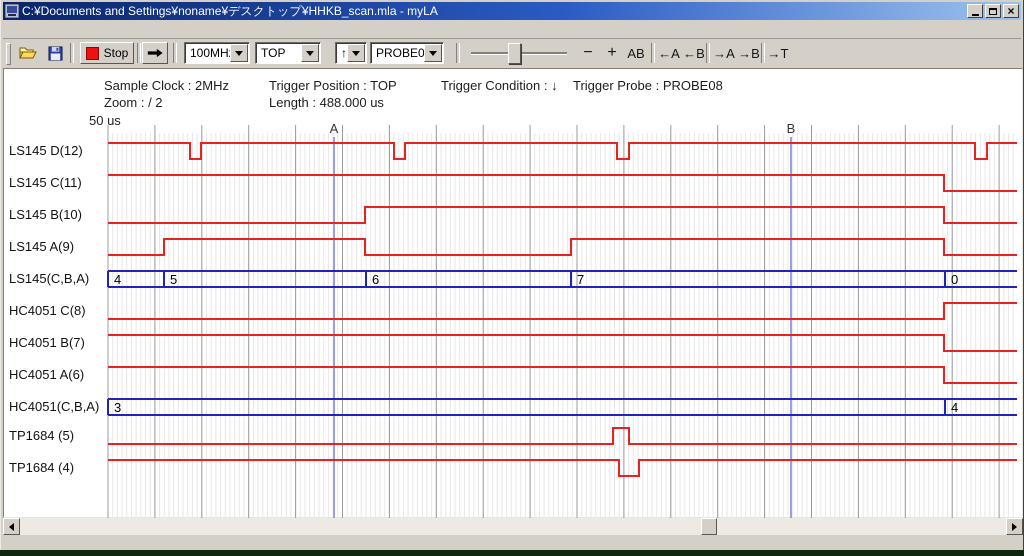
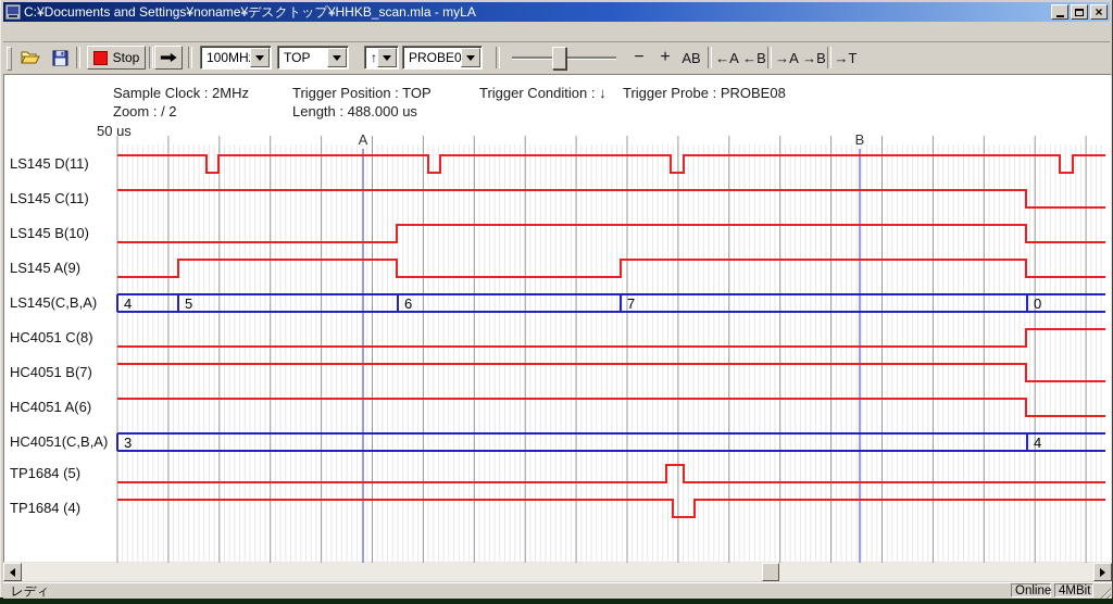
  C:¥Documents and Settings¥noname¥デスクトップ¥HHKB_scan.mla - myLA
  ×
  Stop
  100MH
  TOP
  ↑
  PROBE0
  −
  +
  AB
  ←A
  ←B
  →A
  →B
  →T
  Sample Clock : 2MHz
  Trigger Position : TOP
  Trigger Condition : ↓
  Trigger Probe : PROBE08
  Zoom : / 2
  Length : 488.000 us
  50 us
- LS145 D(12)
+ LS145 D(11)
  LS145 C(11)
  LS145 B(10)
  LS145 A(9)
  LS145(C,B,A)
  HC4051 C(8)
  HC4051 B(7)
  HC4051 A(6)
  HC4051(C,B,A)
  TP1684 (5)
  TP1684 (4)
  A
  B
  4
  5
  6
  7
  0
  3
  4
+ レディ
+ Online
+ 4MBit
